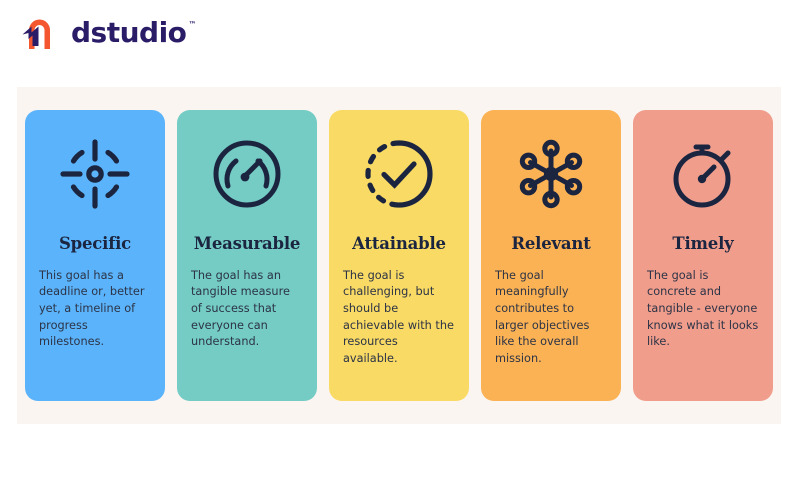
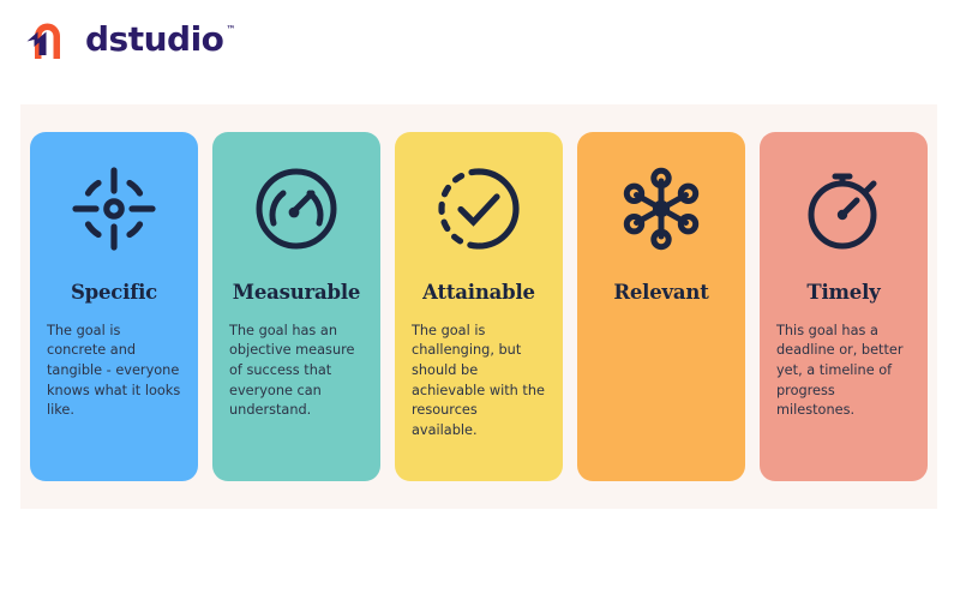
  dstudio
  ™
  Specific
- This goal has a deadline or, better yet, a timeline of progress milestones.
+ The goal is concrete and tangible - everyone knows what it looks like.
  Measurable
- The goal has an tangible measure of success that everyone can understand.
+ The goal has an objective measure of success that everyone can understand.
  Attainable
  The goal is challenging, but should be achievable with the resources available.
  Relevant
- The goal meaningfully contributes to larger objectives like the overall mission.
  Timely
- The goal is concrete and tangible - everyone knows what it looks like.
+ This goal has a deadline or, better yet, a timeline of progress milestones.
